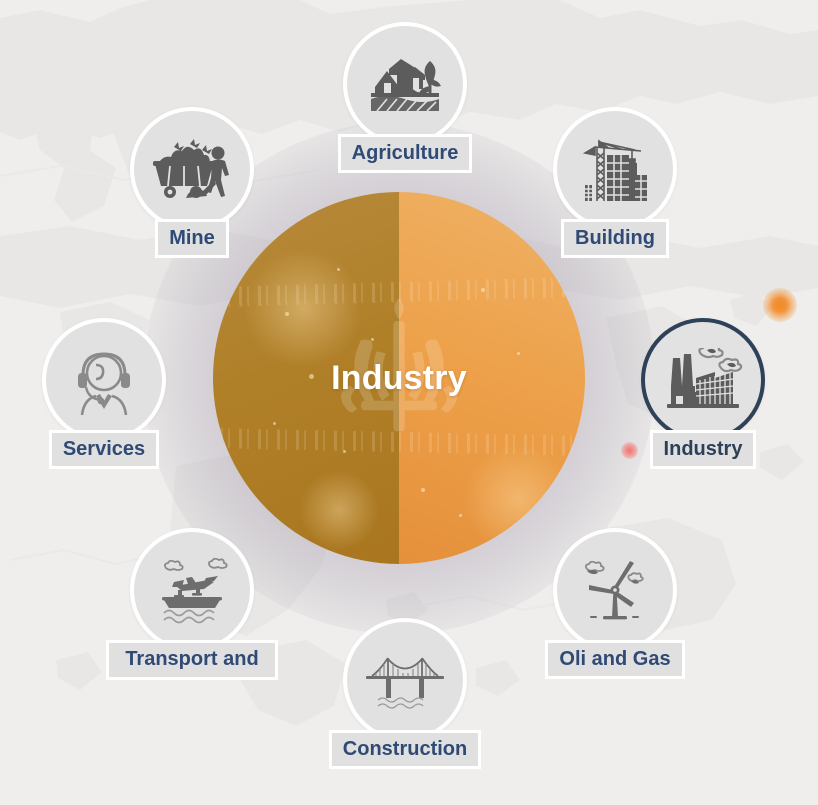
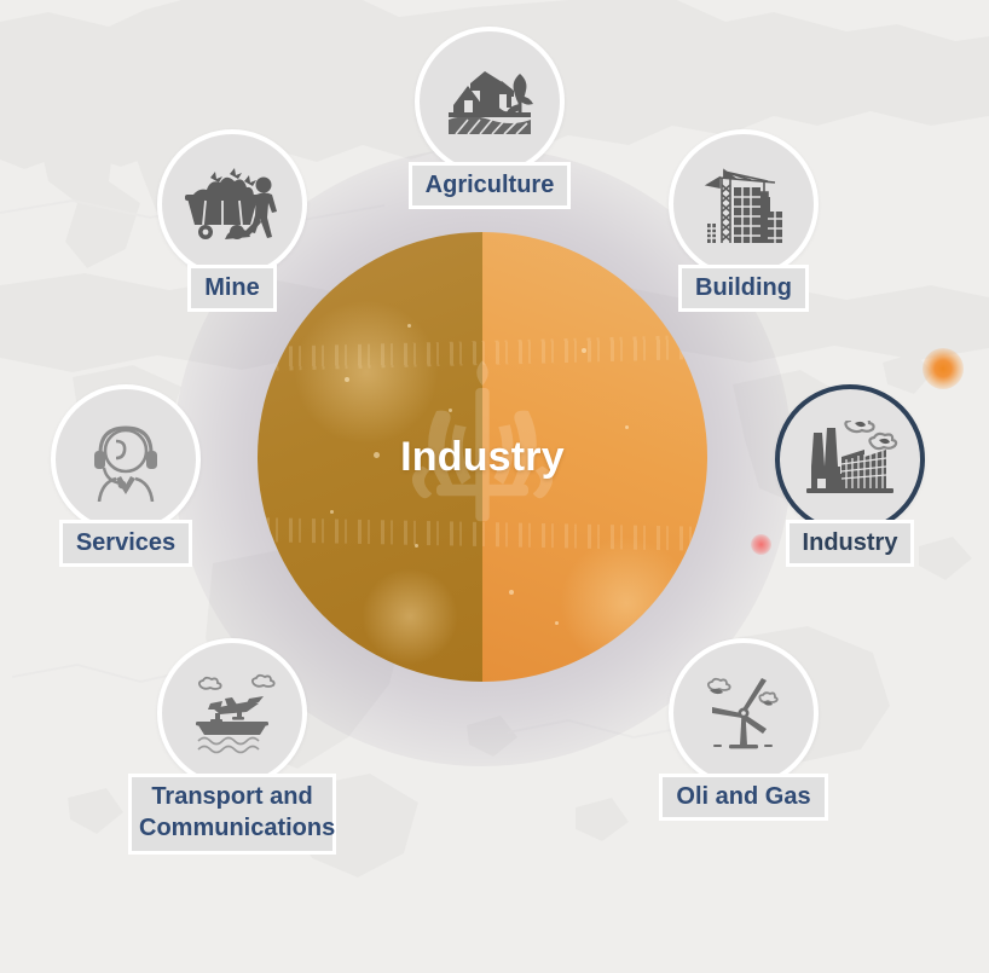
  Industry
  Agriculture
  Mine
  Building
  Services
  Industry
  Transport and
+ Communications
  Oli and Gas
- Construction
